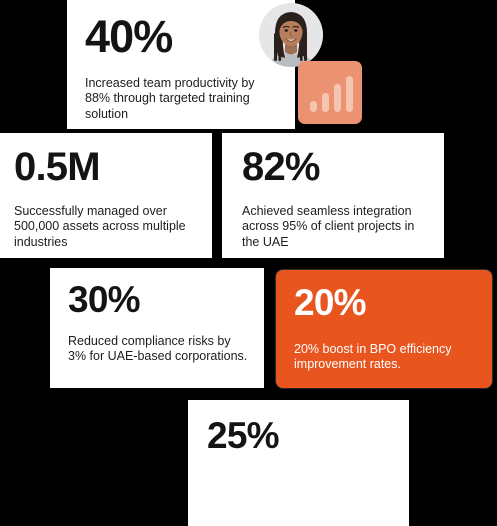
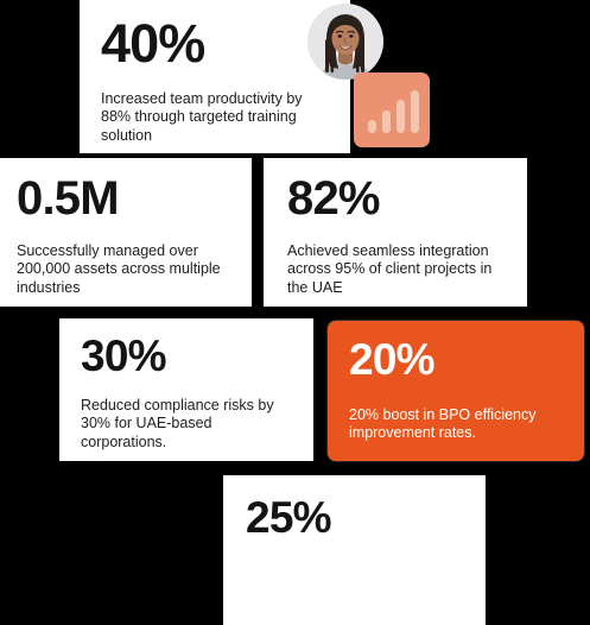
  40%
  Increased team productivity by 88% through targeted training solution
  0.5M
- Successfully managed over 500,000 assets across multiple industries
+ Successfully managed over 200,000 assets across multiple industries
  82%
  Achieved seamless integration across 95% of client projects in the UAE
  30%
- Reduced compliance risks by 3% for UAE-based corporations.
+ Reduced compliance risks by 30% for UAE-based corporations.
  20%
  20% boost in BPO efficiency improvement rates.
  25%
